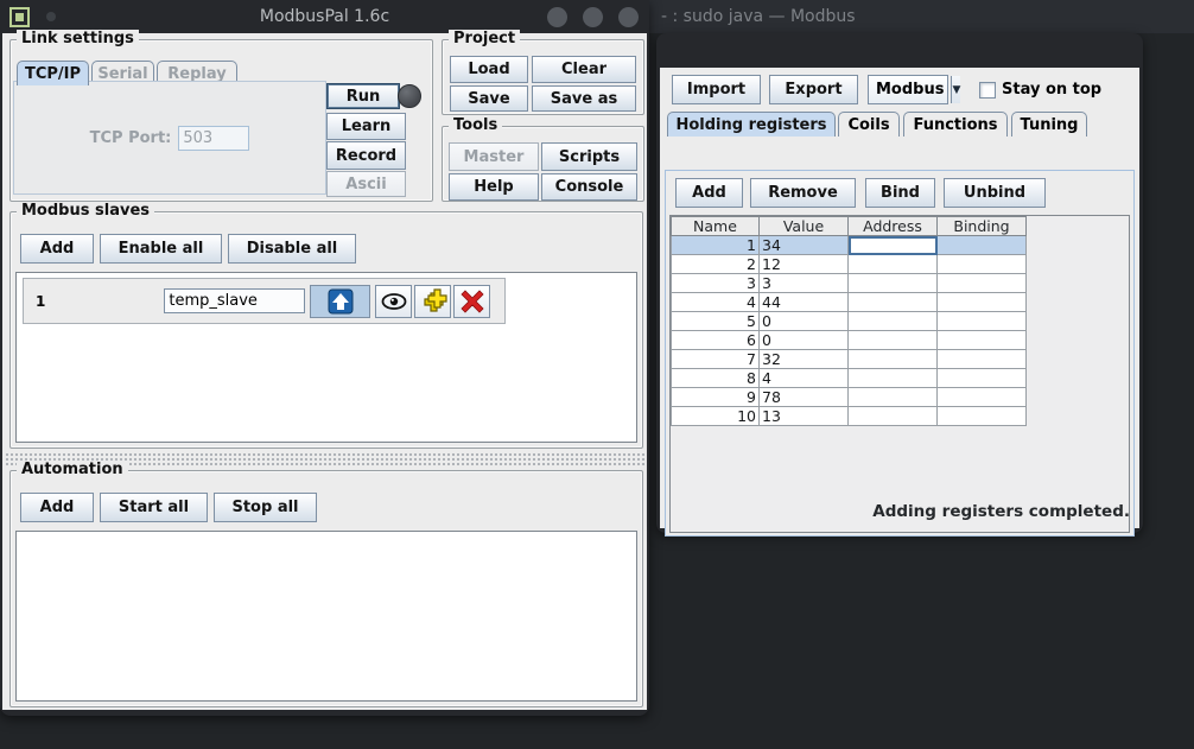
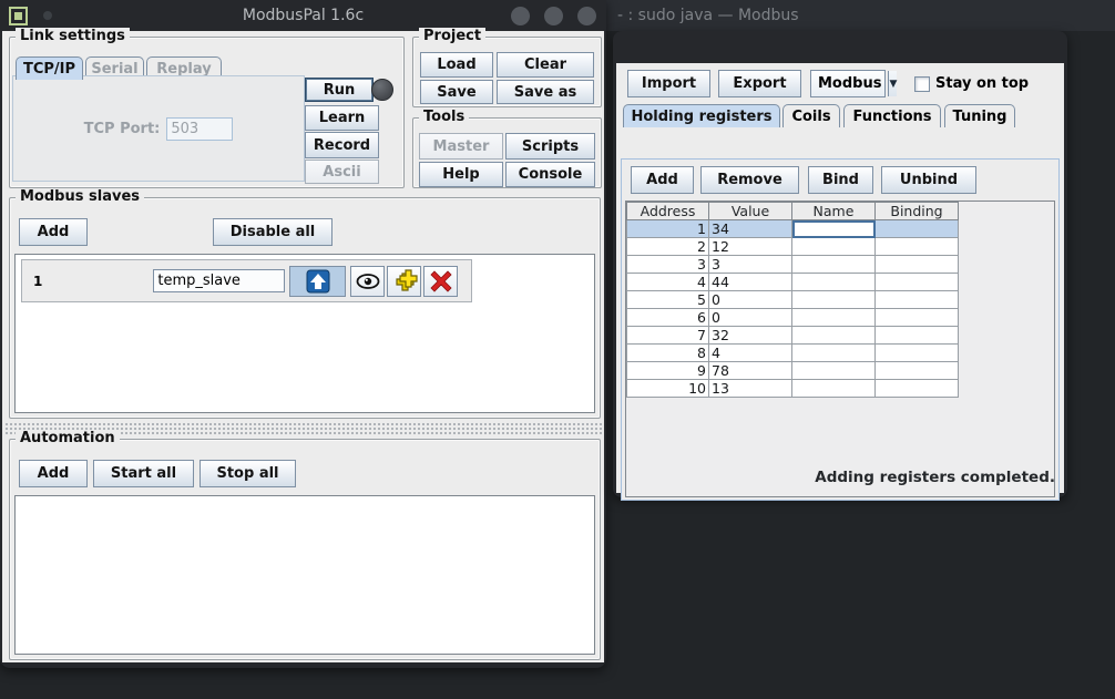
  - : sudo java — Modbus
  ModbusPal 1.6c
  Link settings
  TCP/IP
  Serial
  Replay
  TCP Port:
  503
  Run
  Learn
  Record
  Ascii
  Project
  Load
  Clear
  Save
  Save as
  Tools
  Master
  Scripts
  Help
  Console
  Modbus slaves
  Add
- Enable all
  Disable all
  1
  temp_slave
  Automation
  Add
  Start all
  Stop all
  Import
  Export
  Modbus
  ▼
  Stay on top
  Holding registers
  Coils
  Functions
  Tuning
  Add
  Remove
  Bind
  Unbind
- Name
+ Address
  Value
- Address
+ Name
  Binding
  1
  34
  2
  12
  3
  3
  4
  44
  5
  0
  6
  0
  7
  32
  8
  4
  9
  78
  10
  13
  Adding registers completed.
